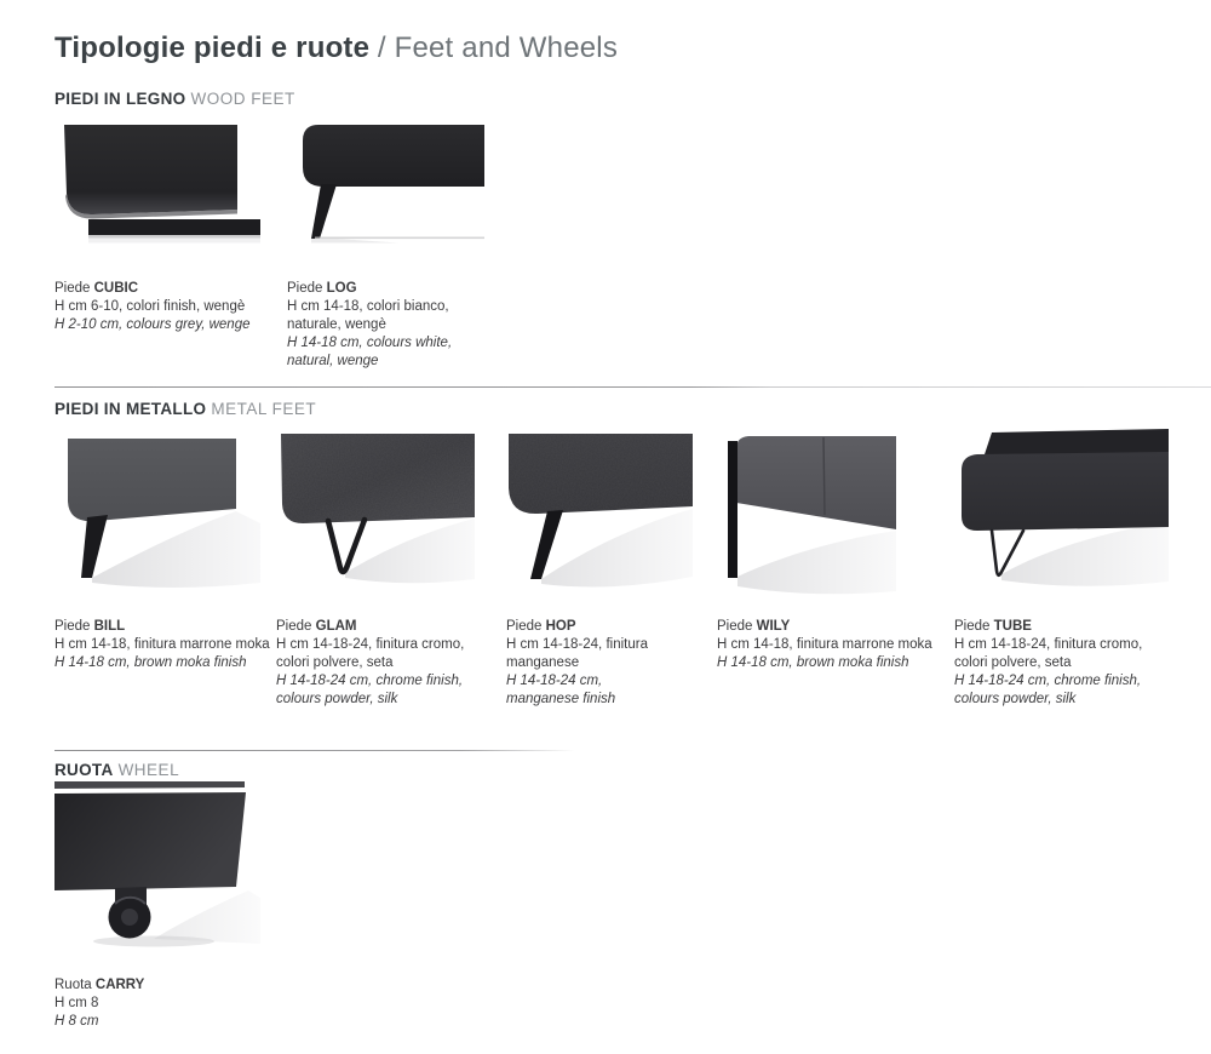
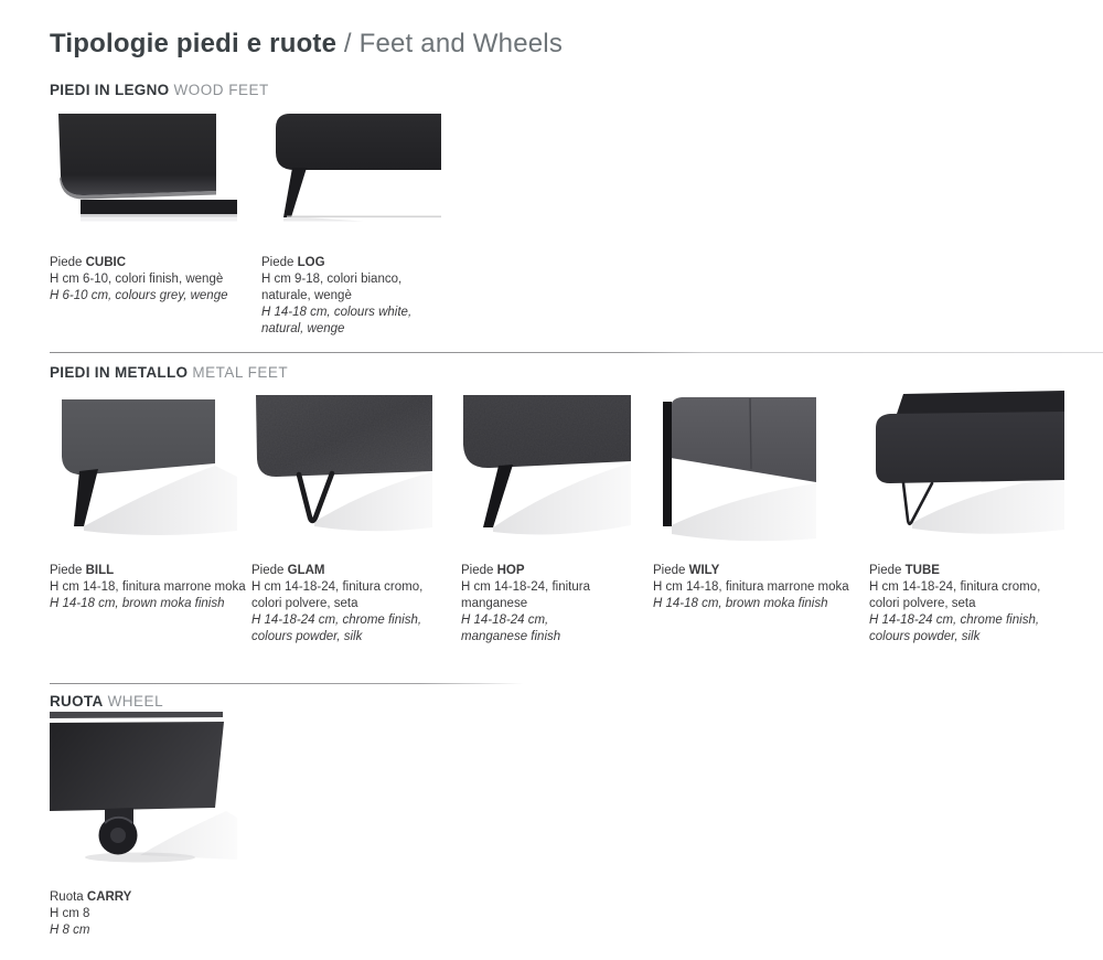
  Tipologie piedi e ruote / Feet and Wheels
  PIEDI IN LEGNO WOOD FEET
  Piede CUBIC
  H cm 6-10, colori finish, wengè
- H 2-10 cm, colours grey, wenge
+ H 6-10 cm, colours grey, wenge
  Piede LOG
- H cm 14-18, colori bianco,
+ H cm 9-18, colori bianco,
  naturale, wengè
  H 14-18 cm, colours white,
  natural, wenge
  PIEDI IN METALLO METAL FEET
  Piede BILL
  H cm 14-18, finitura marrone moka
  H 14-18 cm, brown moka finish
  Piede GLAM
  H cm 14-18-24, finitura cromo,
  colori polvere, seta
  H 14-18-24 cm, chrome finish,
  colours powder, silk
  Piede HOP
  H cm 14-18-24, finitura
  manganese
  H 14-18-24 cm,
  manganese finish
  Piede WILY
  H cm 14-18, finitura marrone moka
  H 14-18 cm, brown moka finish
  Piede TUBE
  H cm 14-18-24, finitura cromo,
  colori polvere, seta
  H 14-18-24 cm, chrome finish,
  colours powder, silk
  RUOTA WHEEL
  Ruota CARRY
  H cm 8
  H 8 cm
